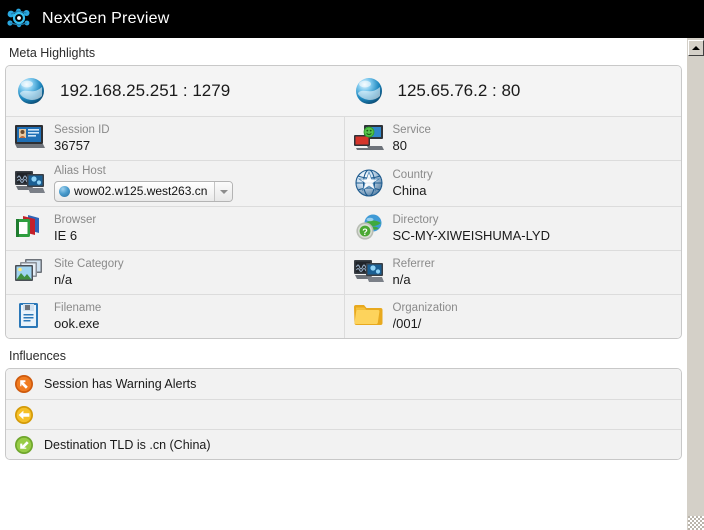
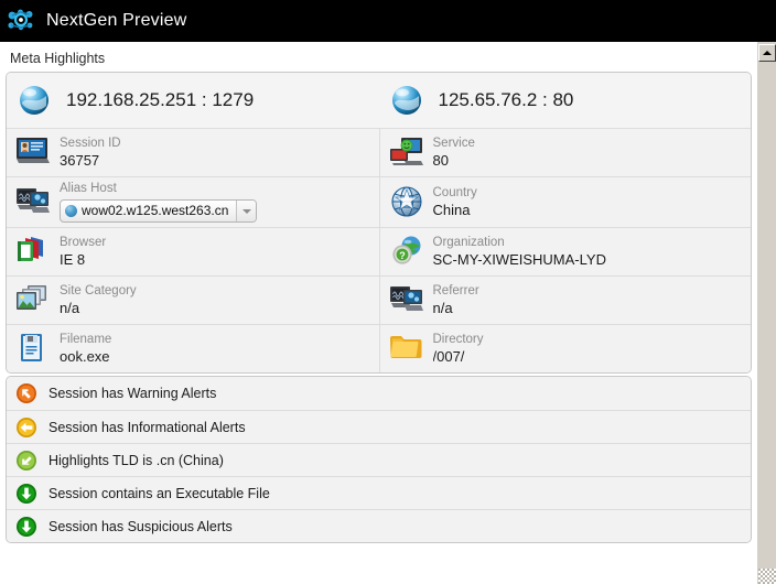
  NextGen Preview
  Meta Highlights
  192.168.25.251 : 1279
  125.65.76.2 : 80
  Session ID
  36757
  Service
  80
  Alias Host
  wow02.w125.west263.cn
  Country
  China
  Browser
- IE 6
+ IE 8
  ?
- Directory
+ Organization
  SC-MY-XIWEISHUMA-LYD
  Site Category
  n/a
  Referrer
  n/a
  Filename
  ook.exe
- Organization
+ Directory
- /001/
+ /007/
- Influences
  Session has Warning Alerts
+ Session has Informational Alerts
- Destination TLD is .cn (China)
+ Highlights TLD is .cn (China)
+ Session contains an Executable File
+ Session has Suspicious Alerts
